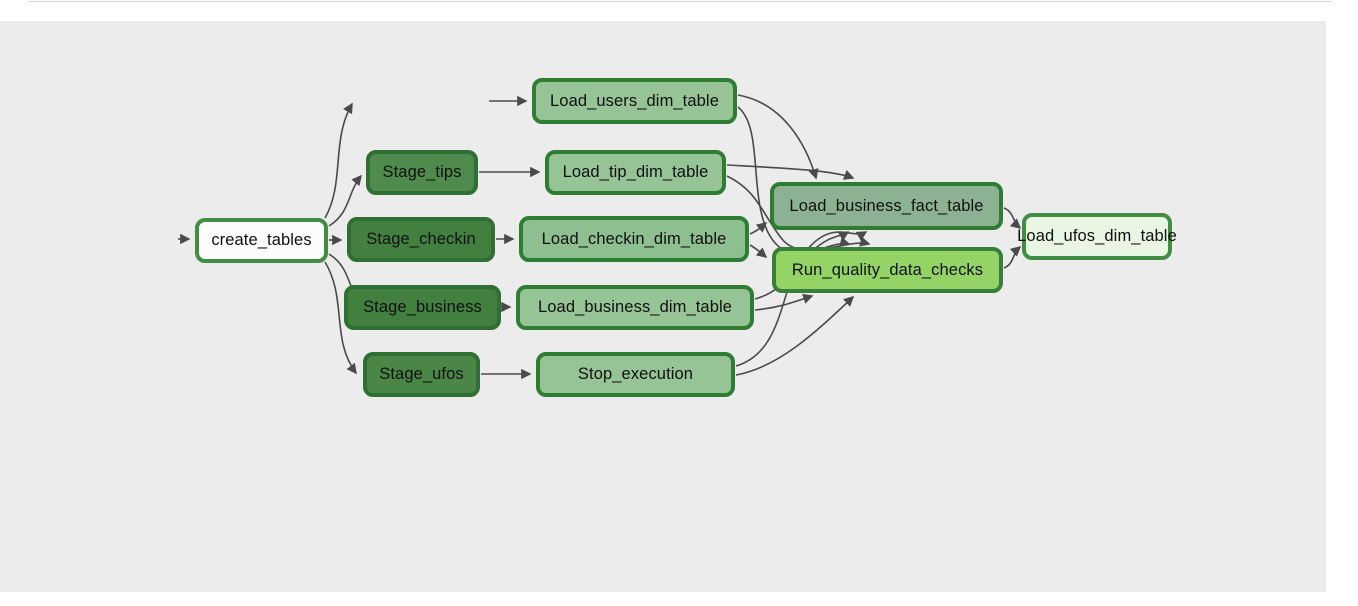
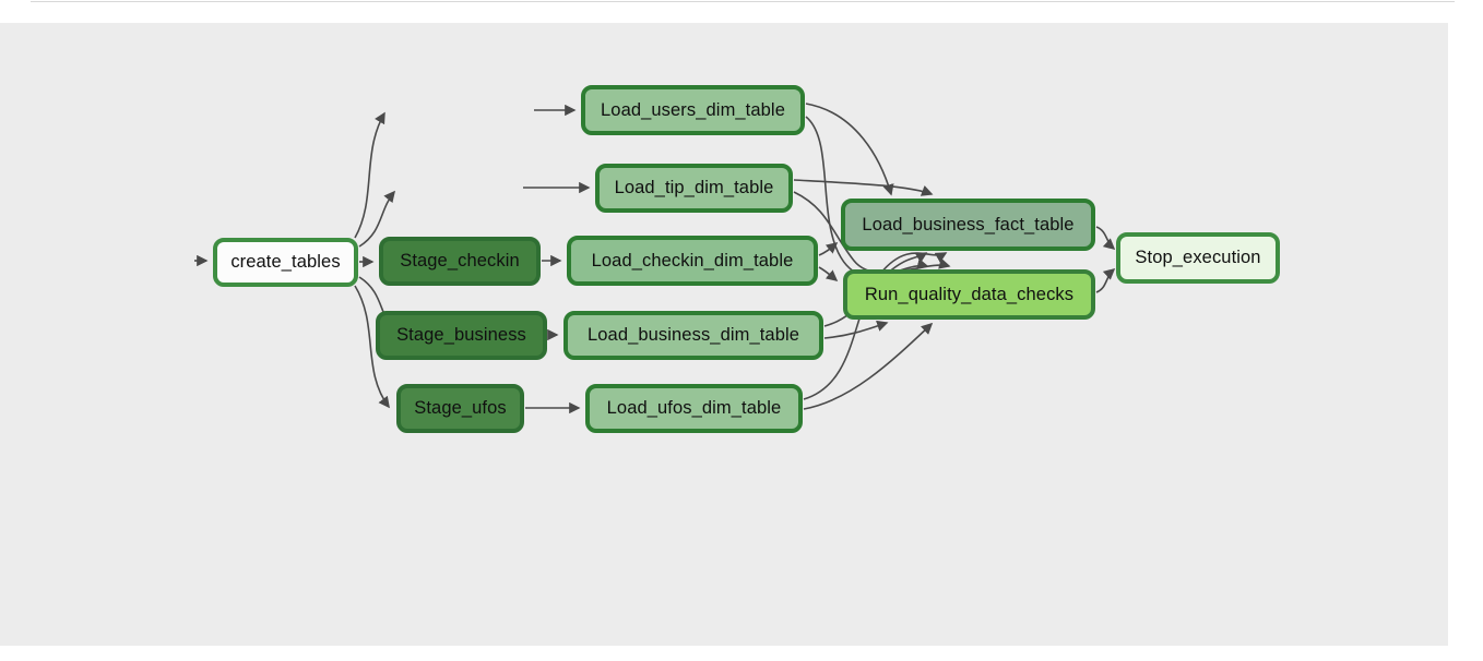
  create_tables
- Stage_tips
  Stage_checkin
  Stage_business
  Stage_ufos
  Load_users_dim_table
  Load_tip_dim_table
  Load_checkin_dim_table
  Load_business_dim_table
- Stop_execution
+ Load_ufos_dim_table
  Load_business_fact_table
  Run_quality_data_checks
- Load_ufos_dim_table
+ Stop_execution
